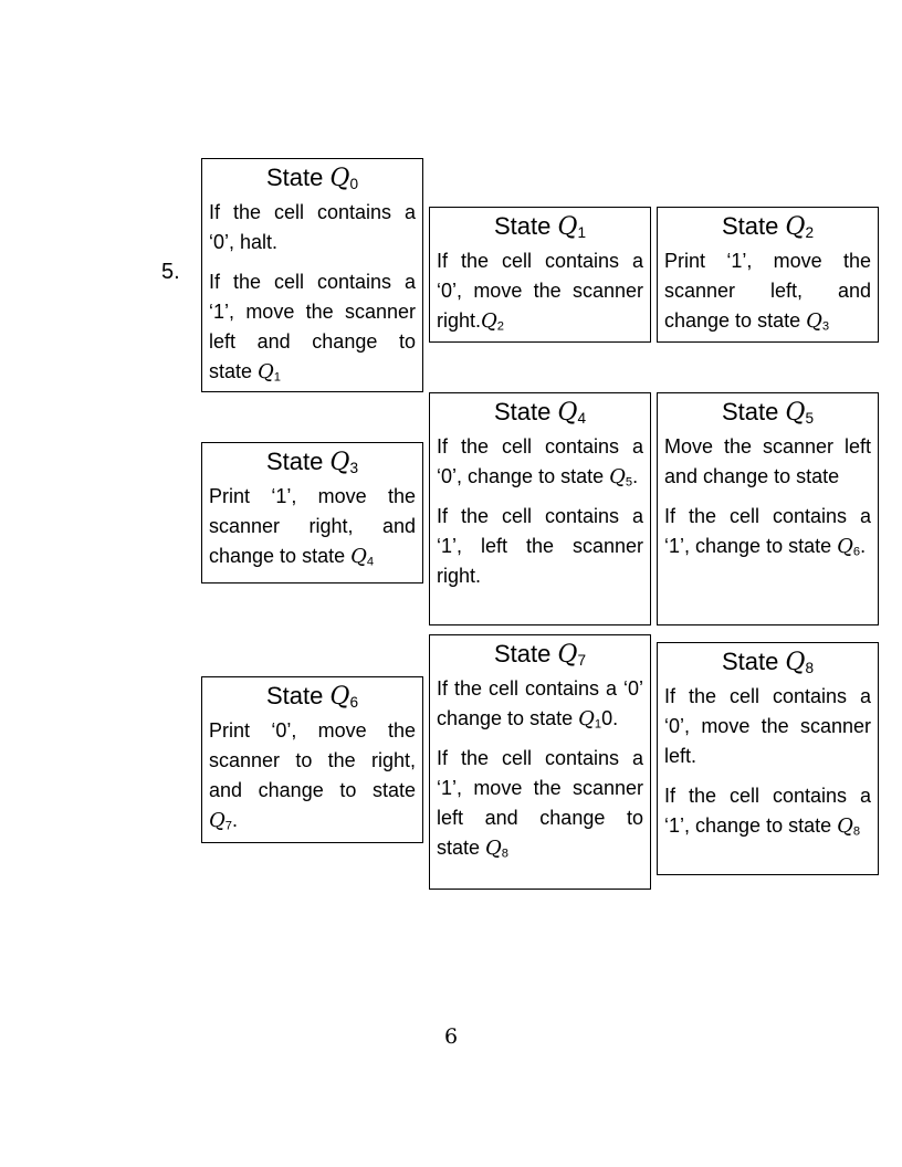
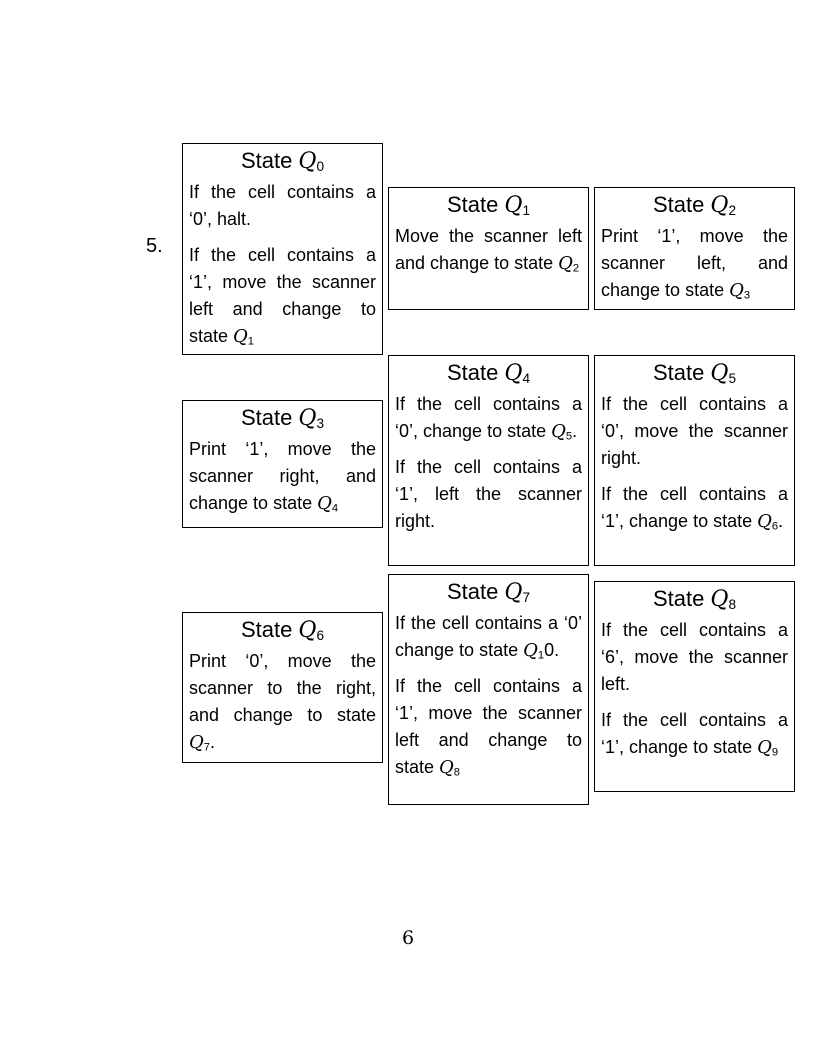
  5.
  State Q0
  If the cell contains a ‘0’, halt.
  If the cell contains a ‘1’, move the scanner left and change to state Q1
  State Q1
- If the cell contains a ‘0’, move the scanner right.Q2
+ Move the scanner left and change to state Q2
  State Q2
  Print ‘1’, move the scanner left, and change to state Q3
  State Q3
  Print ‘1’, move the scanner right, and change to state Q4
  State Q4
  If the cell contains a ‘0’, change to state Q5.
  If the cell contains a ‘1’, left the scanner right.
  State Q5
- Move the scanner left and change to state
+ If the cell contains a ‘0’, move the scanner right.
  If the cell contains a ‘1’, change to state Q6.
  State Q6
  Print ‘0’, move the scanner to the right, and change to state Q7.
  State Q7
  If the cell contains a ‘0’ change to state Q10.
  If the cell contains a ‘1’, move the scanner left and change to state Q8
  State Q8
- If the cell contains a ‘0’, move the scanner left.
+ If the cell contains a ‘6’, move the scanner left.
- If the cell contains a ‘1’, change to state Q8
+ If the cell contains a ‘1’, change to state Q9
  6
